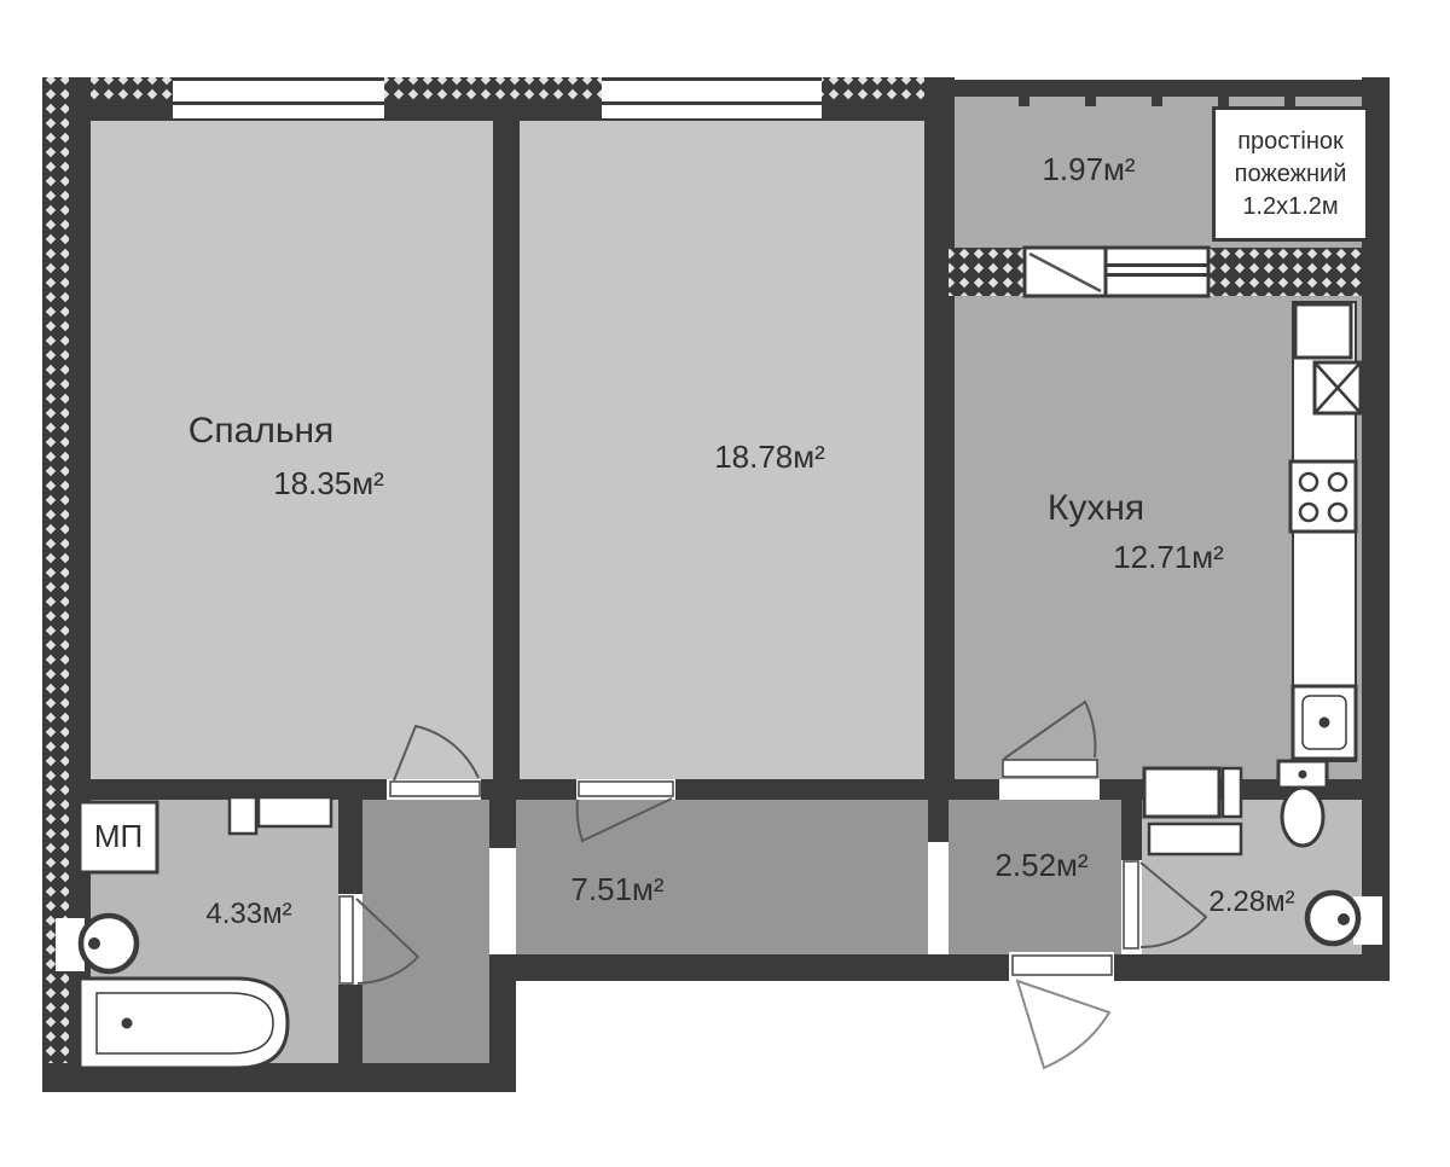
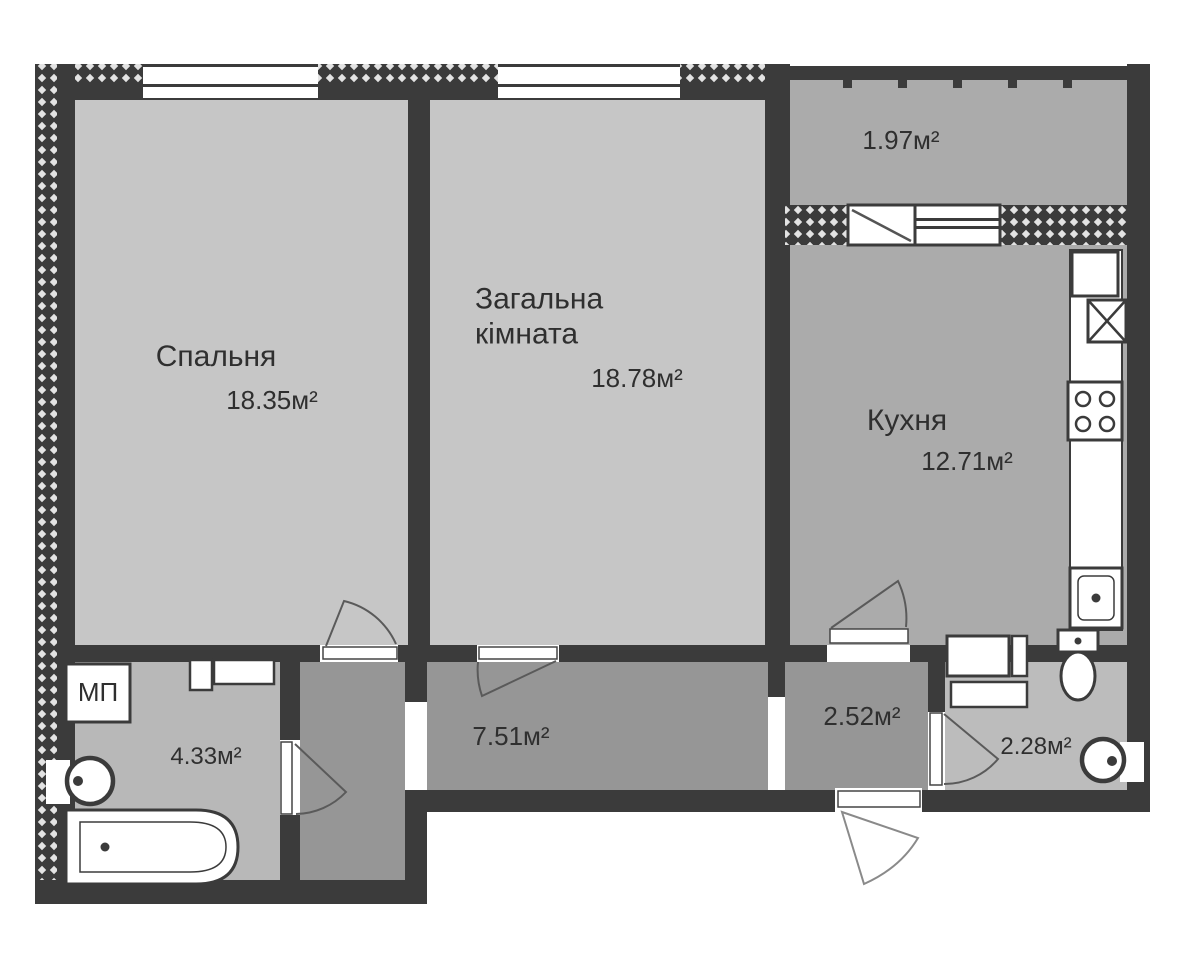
  Спальня
  18.35м²
+ Загальна кімната
  18.78м²
  Кухня
  12.71м²
  1.97м²
  7.51м²
  4.33м²
  2.52м²
  2.28м²
  МП
- простінок
- пожежний
- 1.2х1.2м
